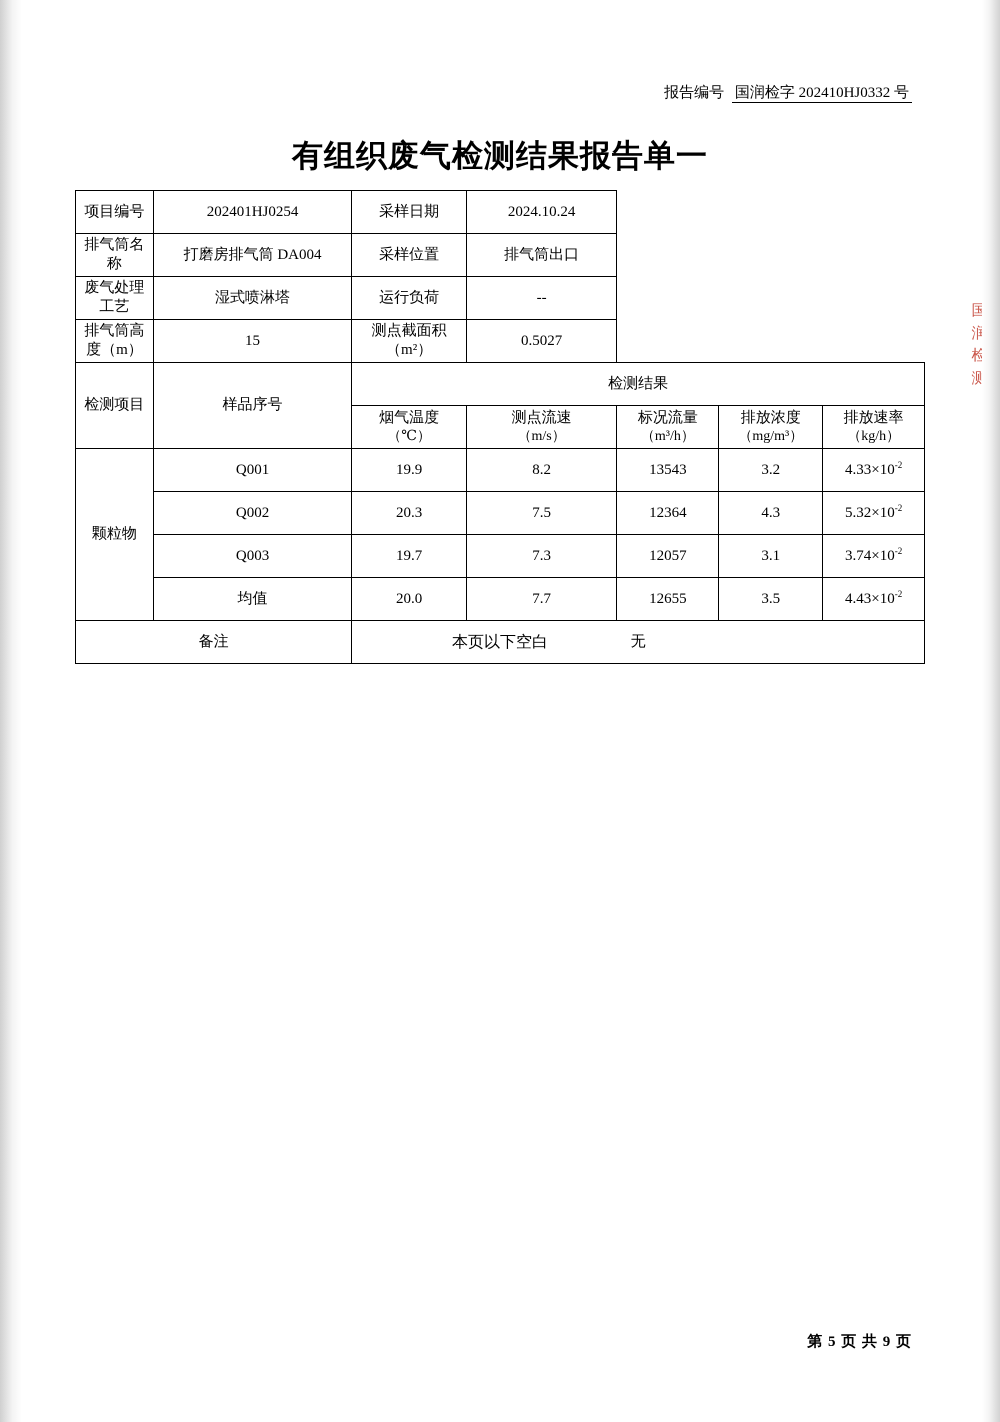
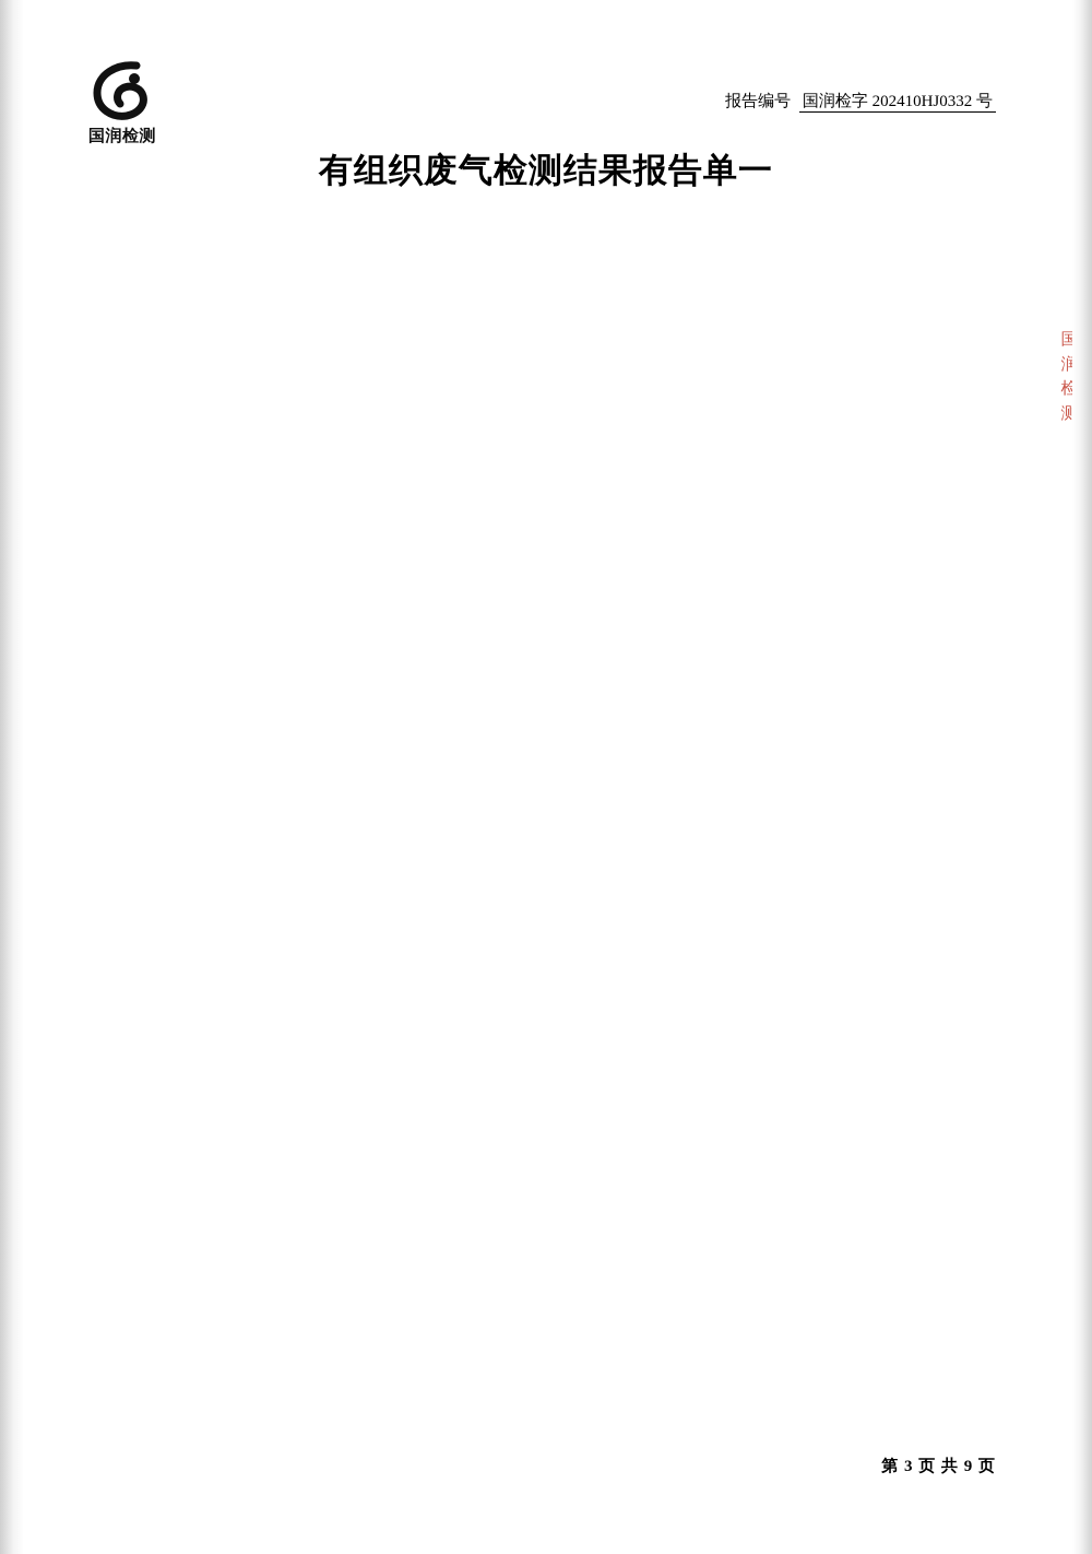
+ 国润检测
  报告编号 国润检字 202410HJ0332 号
  有组织废气检测结果报告单一
- 项目编号	202401HJ0254	采样日期	2024.10.24
- 排气筒名称	打磨房排气筒 DA004	采样位置	排气筒出口
- 废气处理工艺	湿式喷淋塔	运行负荷	--
- 排气筒高度（m）	15	测点截面积（m²）	0.5027
- 检测项目	样品序号	检测结果
- 烟气温度 （℃）	测点流速 （m/s）	标况流量 （m³/h）	排放浓度 （mg/m³）	排放速率 （kg/h）
- 颗粒物	Q001	19.9	8.2	13543	3.2	4.33×10-2
- Q002	20.3	7.5	12364	4.3	5.32×10-2
- Q003	19.7	7.3	12057	3.1	3.74×10-2
- 均值	20.0	7.7	12655	3.5	4.43×10-2
- 备注	无
- 本页以下空白
  国
  润
  检
  测
- 第 5 页 共 9 页
+ 第 3 页 共 9 页
